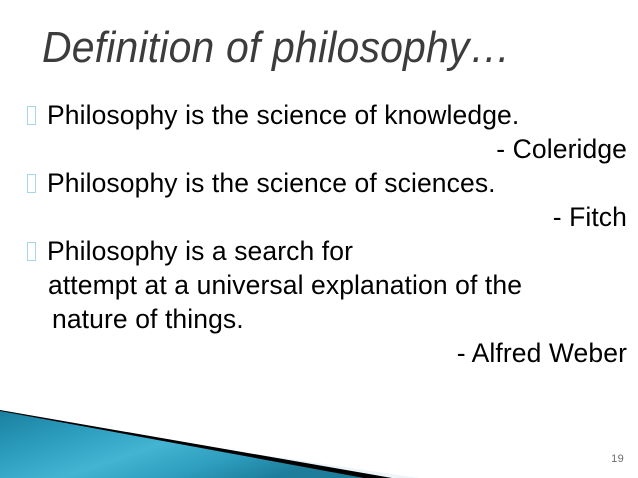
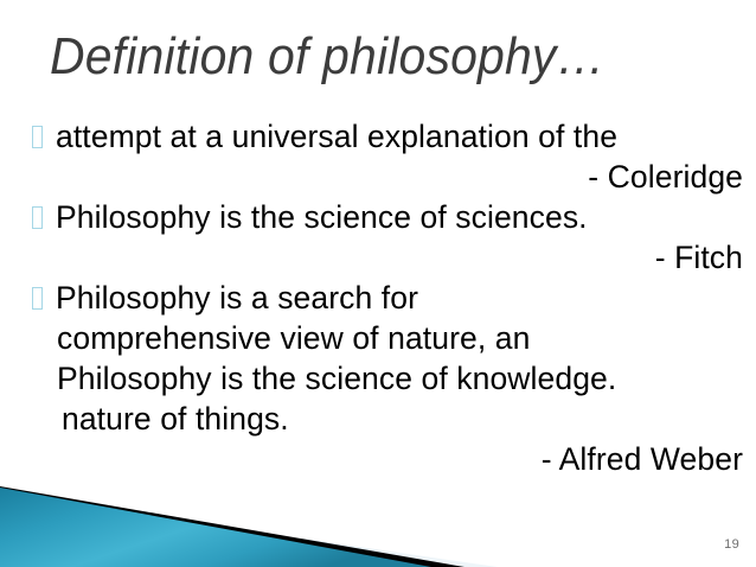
  Definition of philosophy…
- Philosophy is the science of knowledge.
+ attempt at a universal explanation of the
  - Coleridge
  Philosophy is the science of sciences.
  - Fitch
  Philosophy is a search for
+ comprehensive view of nature, an
- attempt at a universal explanation of the
+ Philosophy is the science of knowledge.
  nature of things.
  - Alfred Weber
  19
